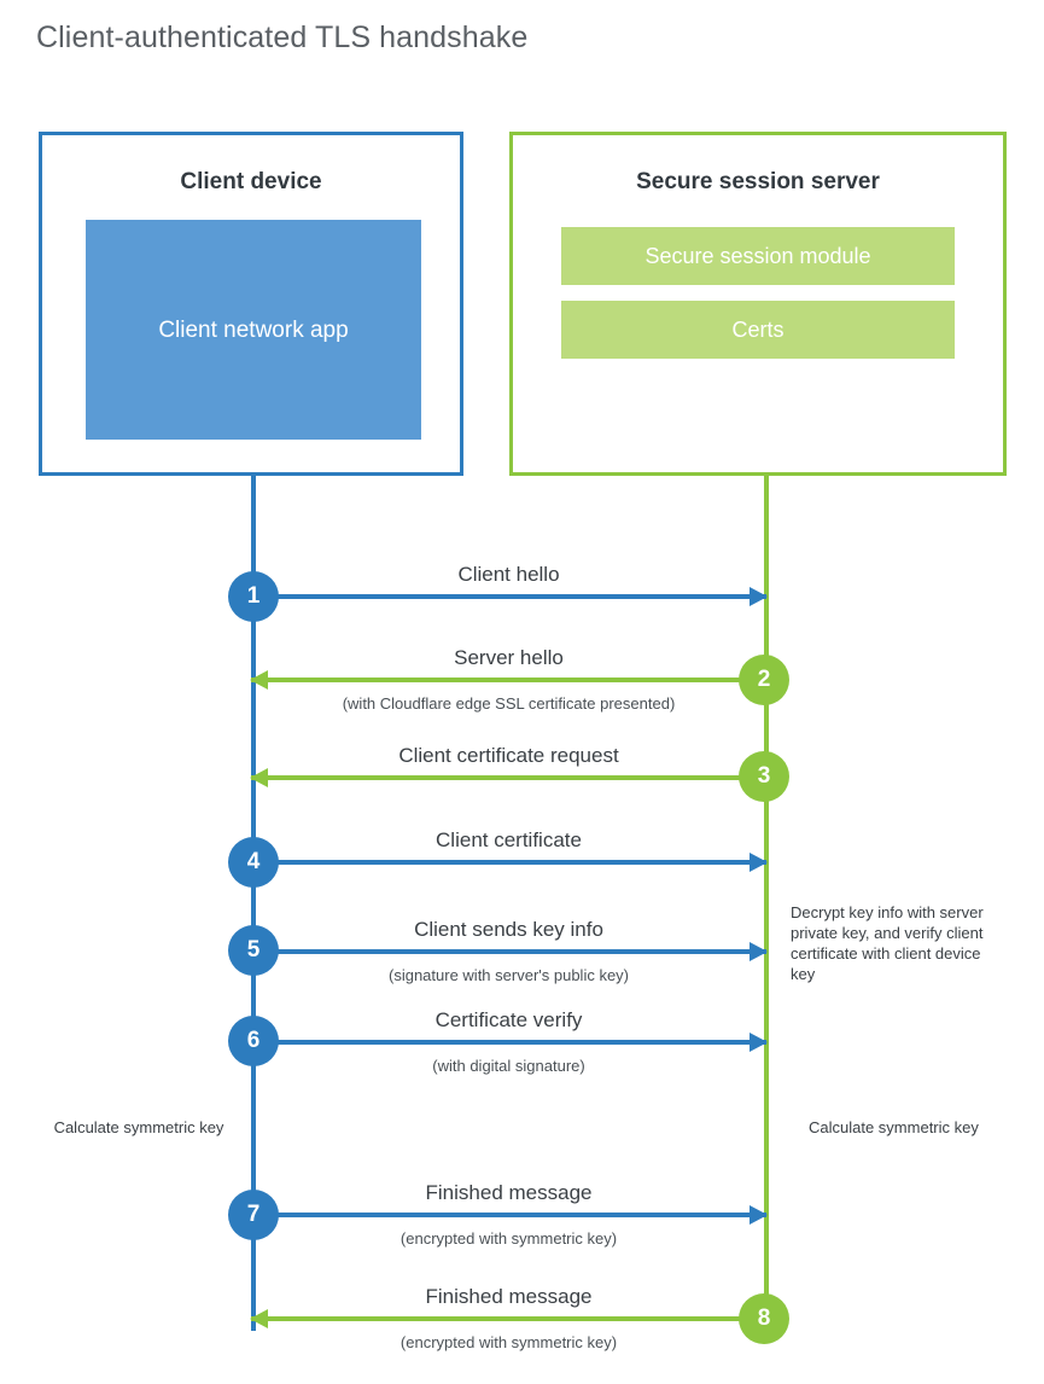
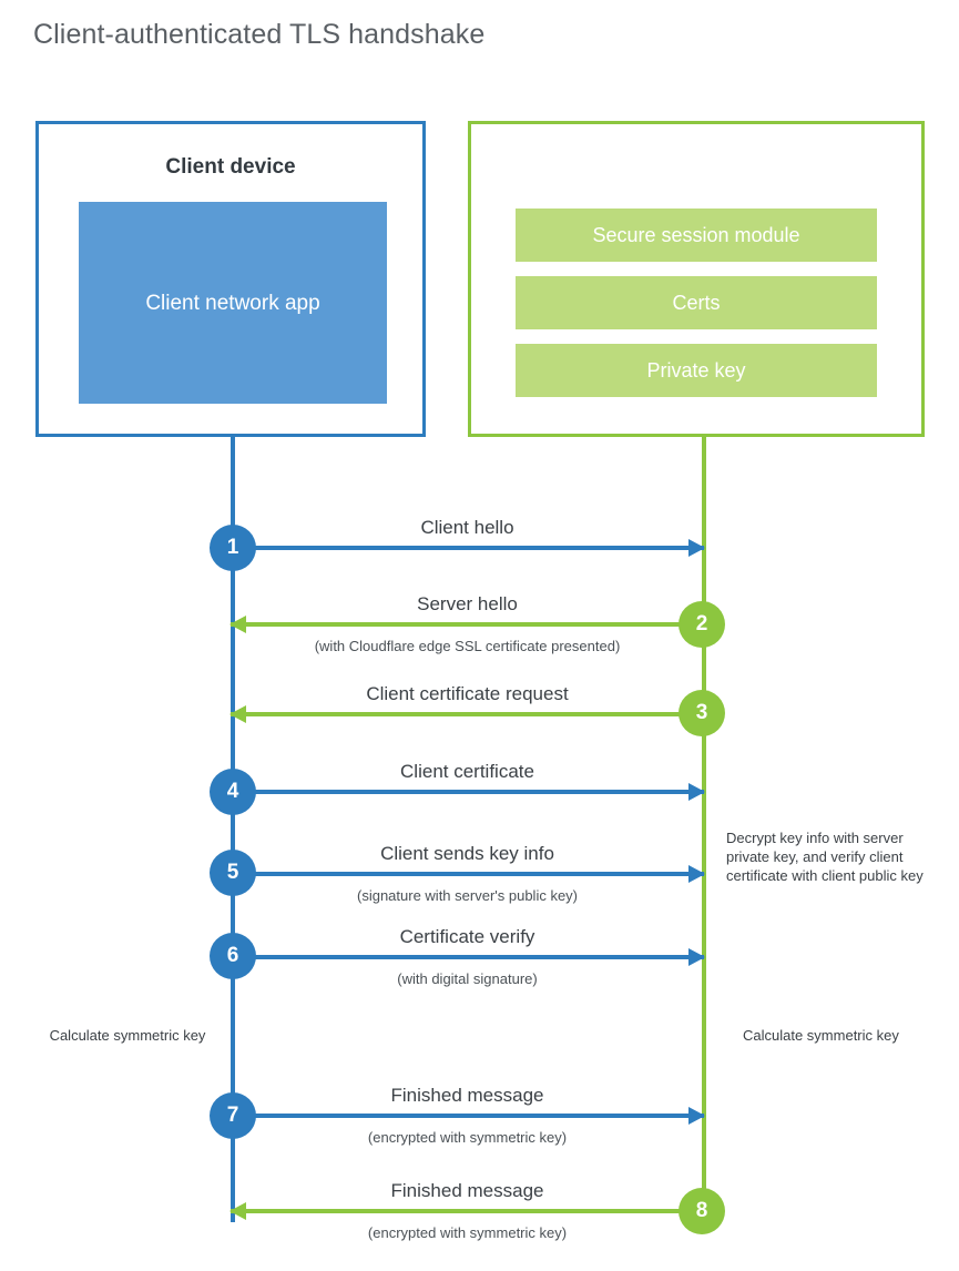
  Client-authenticated TLS handshake
  Client device
  Client network app
- Secure session server
  Secure session module
  Certs
+ Private key
  Client hello
  1
  Server hello
  (with Cloudflare edge SSL certificate presented)
  2
  Client certificate request
  3
  Client certificate
  4
  Client sends key info
  (signature with server's public key)
  5
  Certificate verify
  (with digital signature)
  6
  Finished message
  (encrypted with symmetric key)
  7
  Finished message
  (encrypted with symmetric key)
  8
- Decrypt key info with server private key, and verify client certificate with client device key
+ Decrypt key info with server private key, and verify client certificate with client public key
  Calculate symmetric key
  Calculate symmetric key
